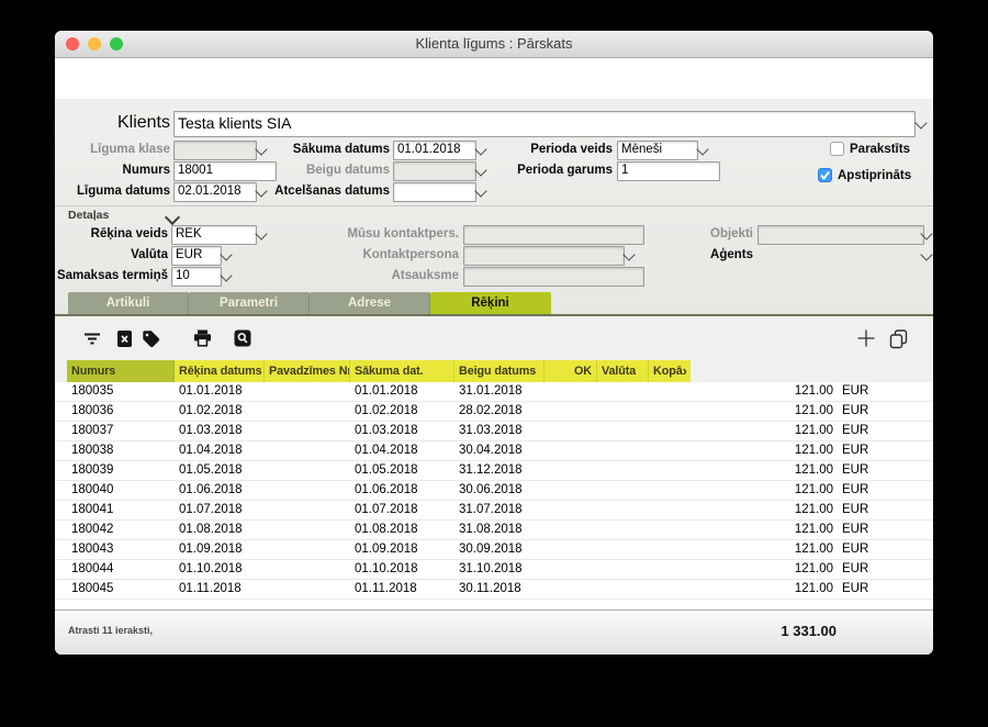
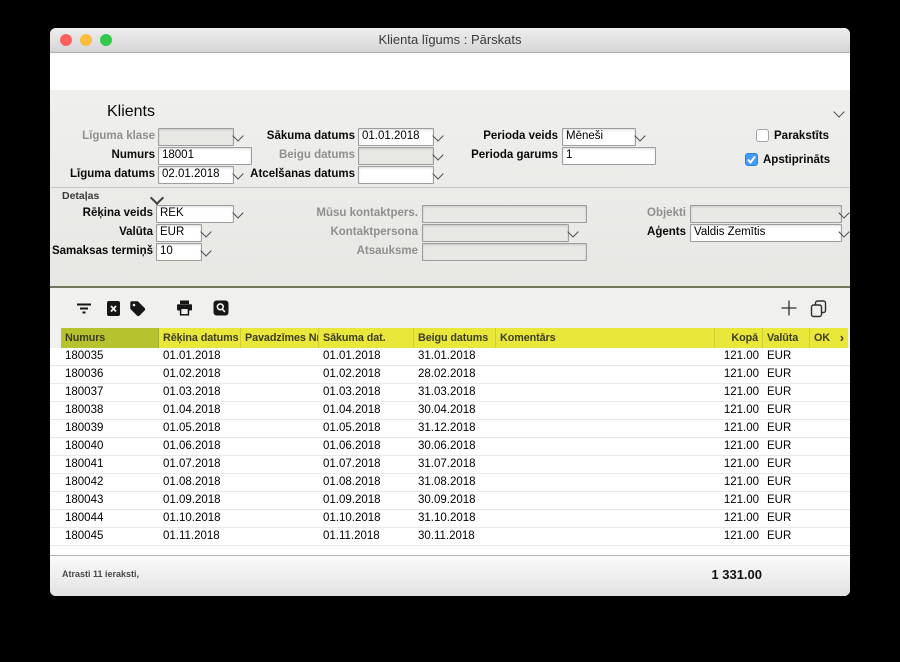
  Klienta līgums : Pārskats
  Klients
- Testa klients SIA
  Līguma klase
  Sākuma datums
  01.01.2018
  Perioda veids
  Mēneši
  Parakstīts
  Numurs
  18001
  Beigu datums
  Perioda garums
  1
  Apstiprināts
  Līguma datums
  02.01.2018
  Atcelšanas datums
  Detaļas
  Rēķina veids
  REK
  Mūsu kontaktpers.
  Objekti
  Valūta
  EUR
  Kontaktpersona
  Aģents
+ Valdis Zemītis
  Samaksas termiņš
  10
  Atsauksme
- Artikuli
- Parametri
- Adrese
- Rēķini
  Numurs
  Rēķina datums
  Pavadzīmes N
  Sākuma dat.
  Beigu datums
+ Komentārs
- OK
+ Kopā
  Valūta
- Kopā
+ OK
  ›
  180035
  01.01.2018
  01.01.2018
  31.01.2018
  121.00
  EUR
  180036
  01.02.2018
  01.02.2018
  28.02.2018
  121.00
  EUR
  180037
  01.03.2018
  01.03.2018
  31.03.2018
  121.00
  EUR
  180038
  01.04.2018
  01.04.2018
  30.04.2018
  121.00
  EUR
  180039
  01.05.2018
  01.05.2018
  31.12.2018
  121.00
  EUR
  180040
  01.06.2018
  01.06.2018
  30.06.2018
  121.00
  EUR
  180041
  01.07.2018
  01.07.2018
  31.07.2018
  121.00
  EUR
  180042
  01.08.2018
  01.08.2018
  31.08.2018
  121.00
  EUR
  180043
  01.09.2018
  01.09.2018
  30.09.2018
  121.00
  EUR
  180044
  01.10.2018
  01.10.2018
  31.10.2018
  121.00
  EUR
  180045
  01.11.2018
  01.11.2018
  30.11.2018
  121.00
  EUR
  Atrasti 11 ieraksti,
  1 331.00
